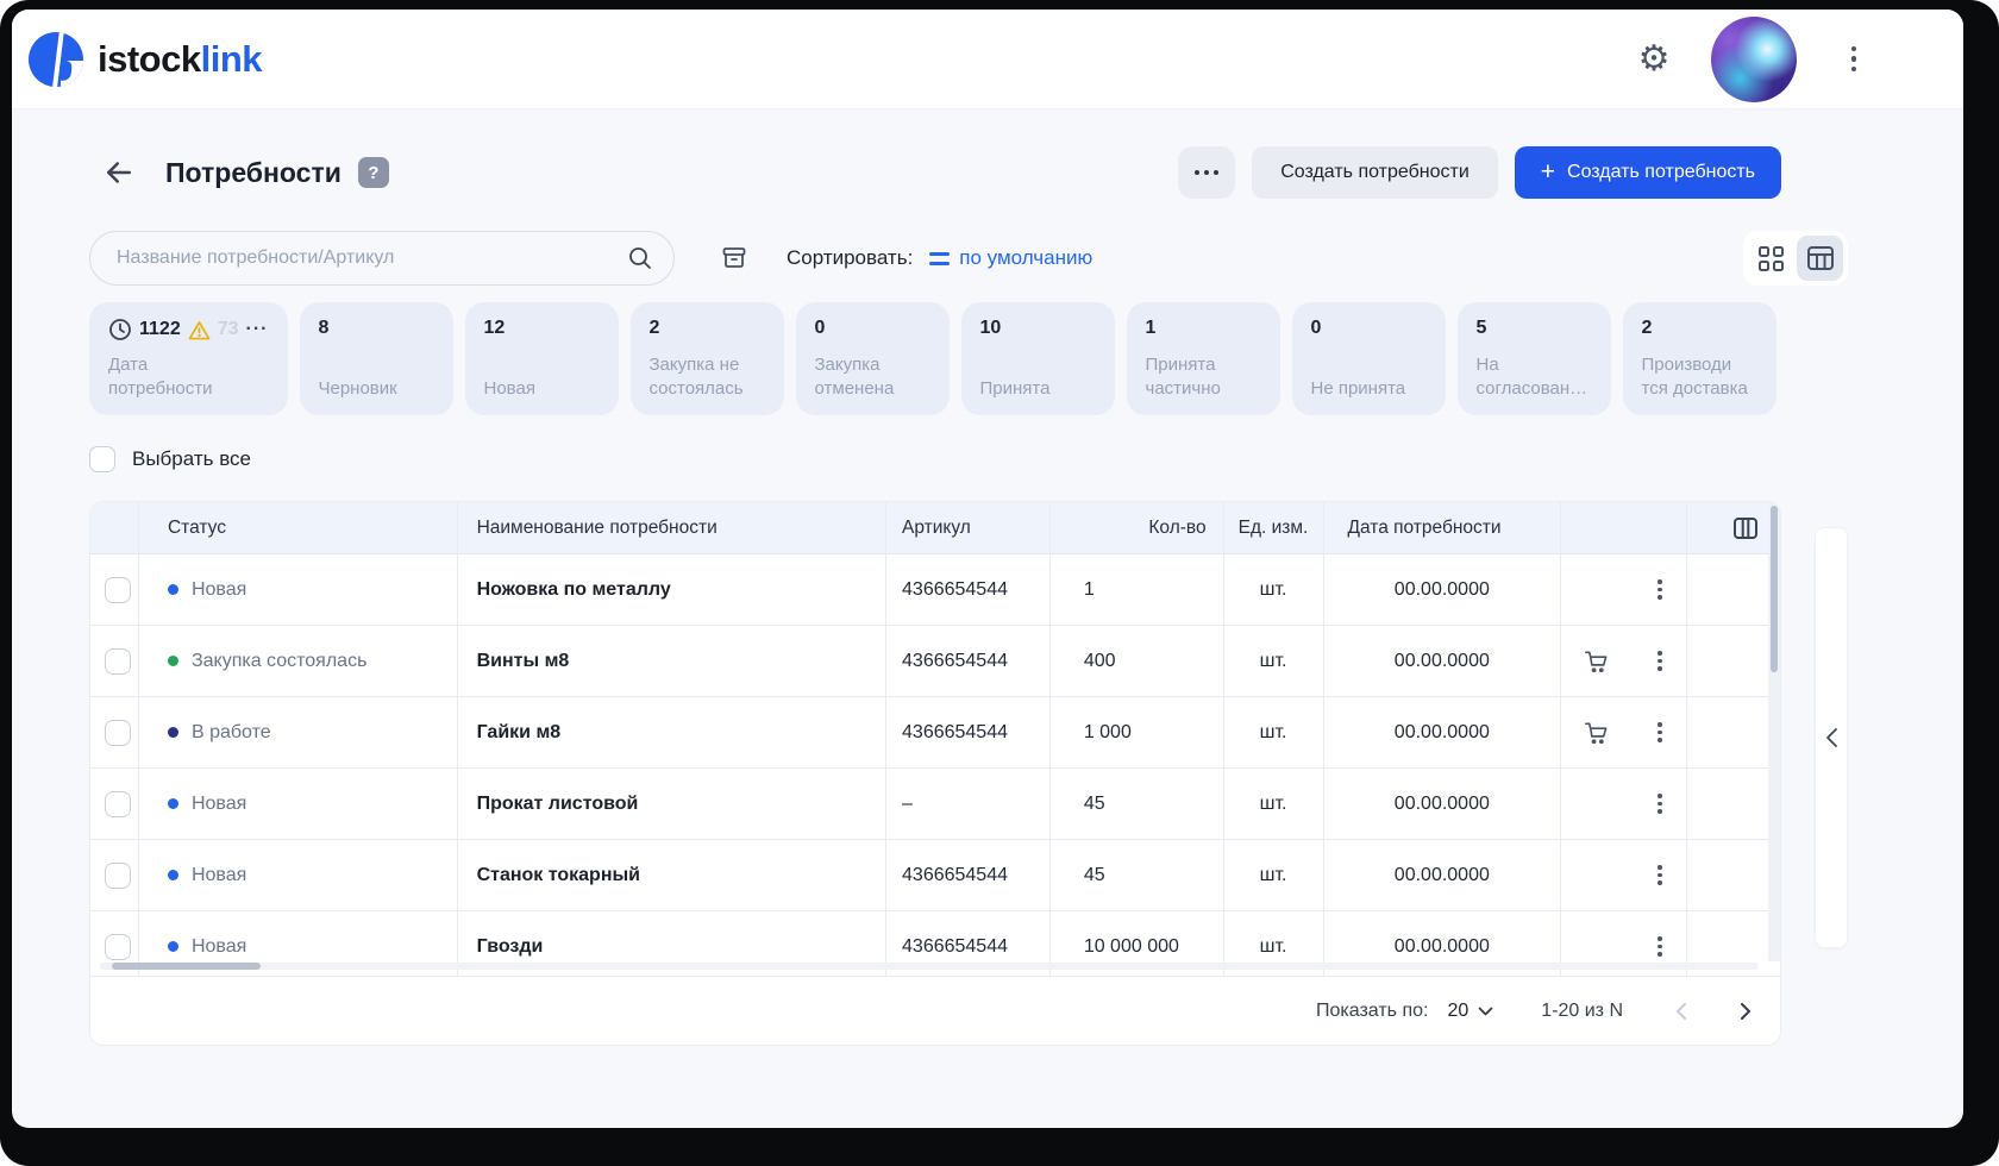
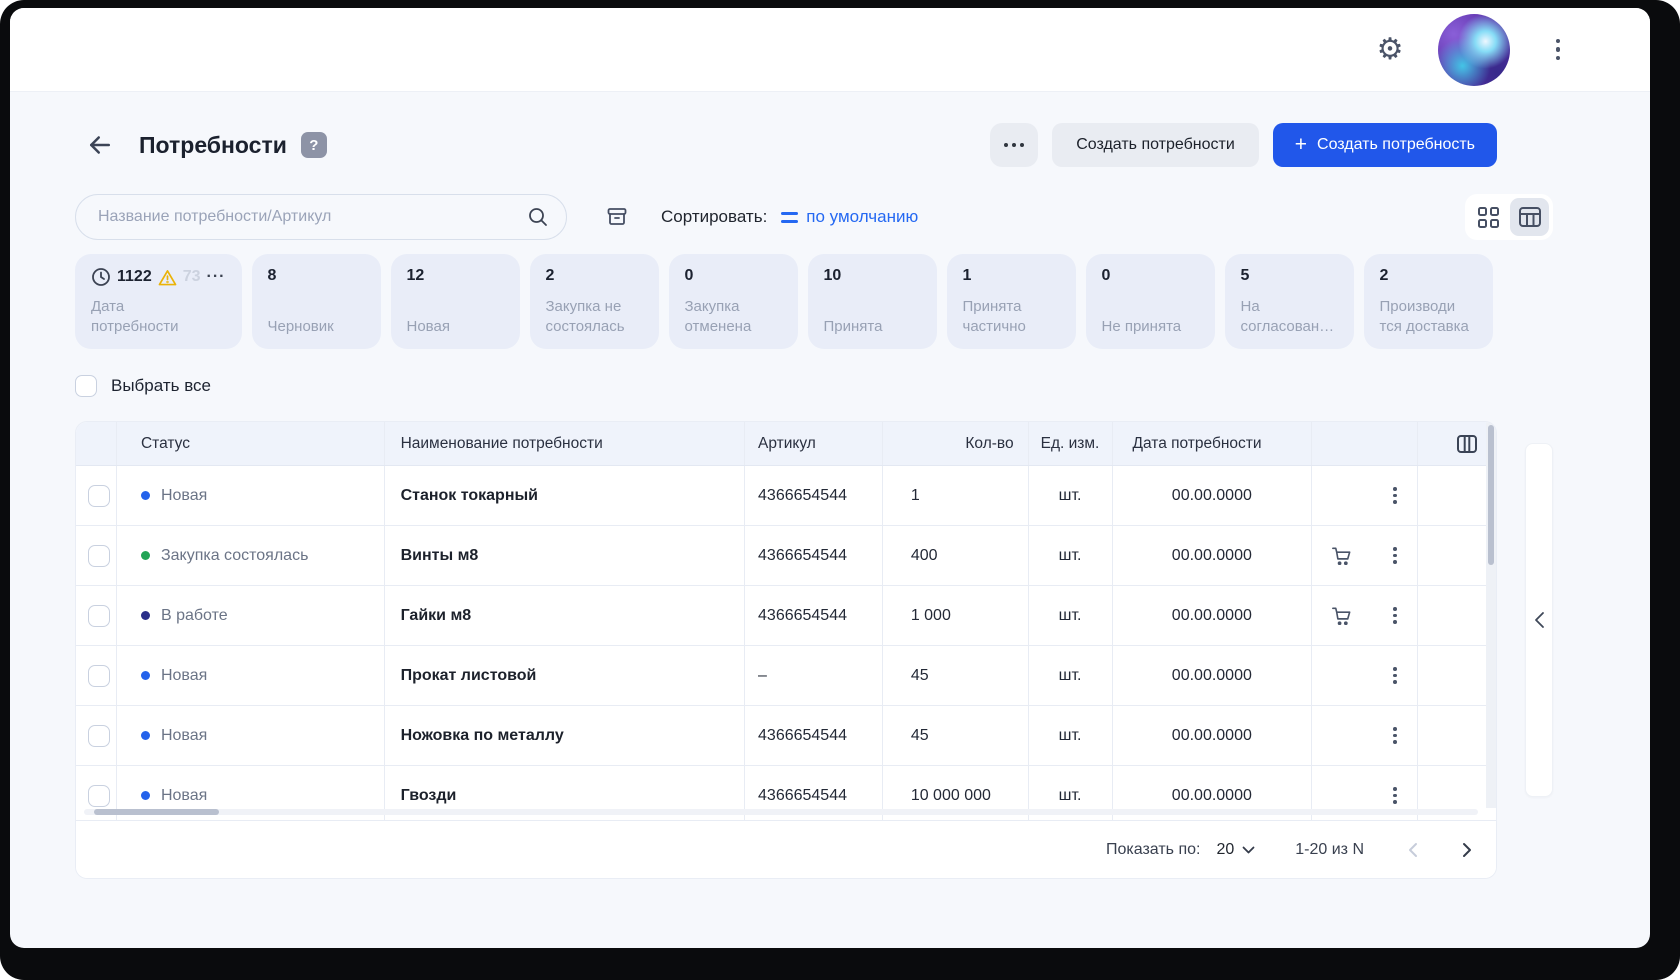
- istocklink
  ⚙
  Потребности
  ?
  Создать потребности
  +
  Создать потребность
  Название потребности/Артикул
  Сортировать:
  по умолчанию
  1122
  73
  ···
  Дата
  потребности
  8
  Черновик
  12
  Новая
  2
  Закупка не
  состоялась
  0
  Закупка
  отменена
  10
  Принята
  1
  Принята
  частично
  0
  Не принята
  5
  На
  согласован…
  2
  Производи
  тся доставка
  Выбрать все
  Статус
  Наименование потребности
  Артикул
  Кол-во
  Ед. изм.
  Дата потребности
  Новая
- Ножовка по металлу
+ Станок токарный
  4366654544
  1
  шт.
  00.00.0000
  Закупка состоялась
  Винты м8
  4366654544
  400
  шт.
  00.00.0000
  В работе
  Гайки м8
  4366654544
  1 000
  шт.
  00.00.0000
  Новая
  Прокат листовой
  –
  45
  шт.
  00.00.0000
  Новая
- Станок токарный
+ Ножовка по металлу
  4366654544
  45
  шт.
  00.00.0000
  Новая
  Гвозди
  4366654544
  10 000 000
  шт.
  00.00.0000
  Показать по:
  20
  1-20 из N
